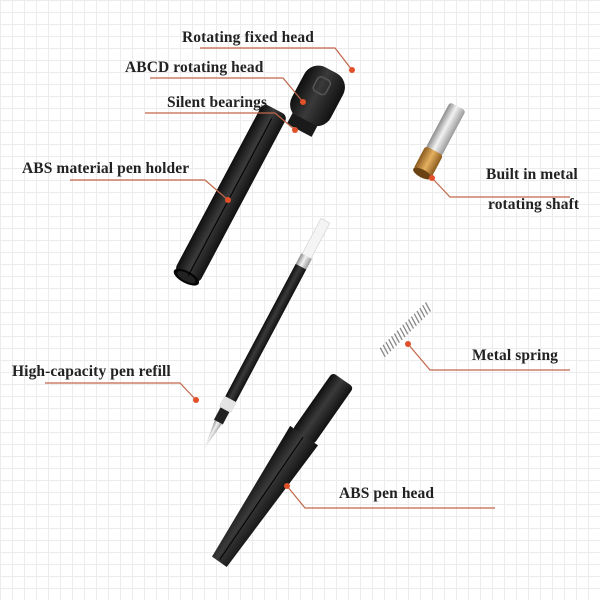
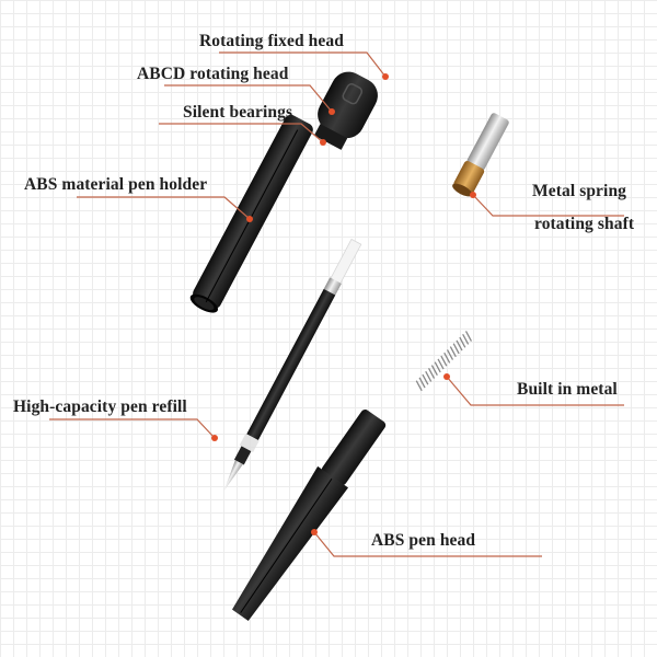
  Rotating fixed head
  ABCD rotating head
  Silent bearings
  ABS material pen holder
- Built in metal
+ Metal spring
  rotating shaft
  High-capacity pen refill
- Metal spring
+ Built in metal
  ABS pen head
